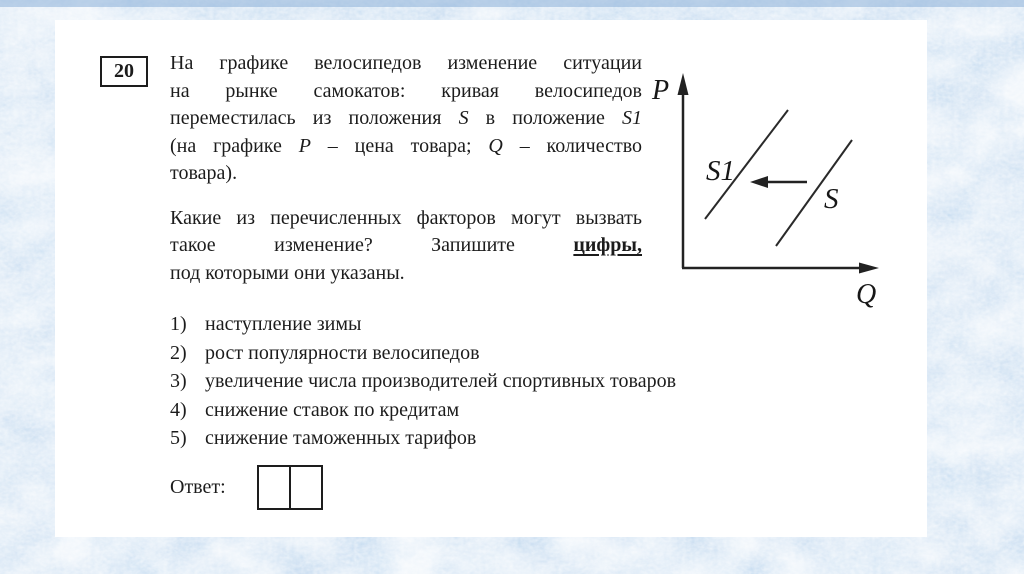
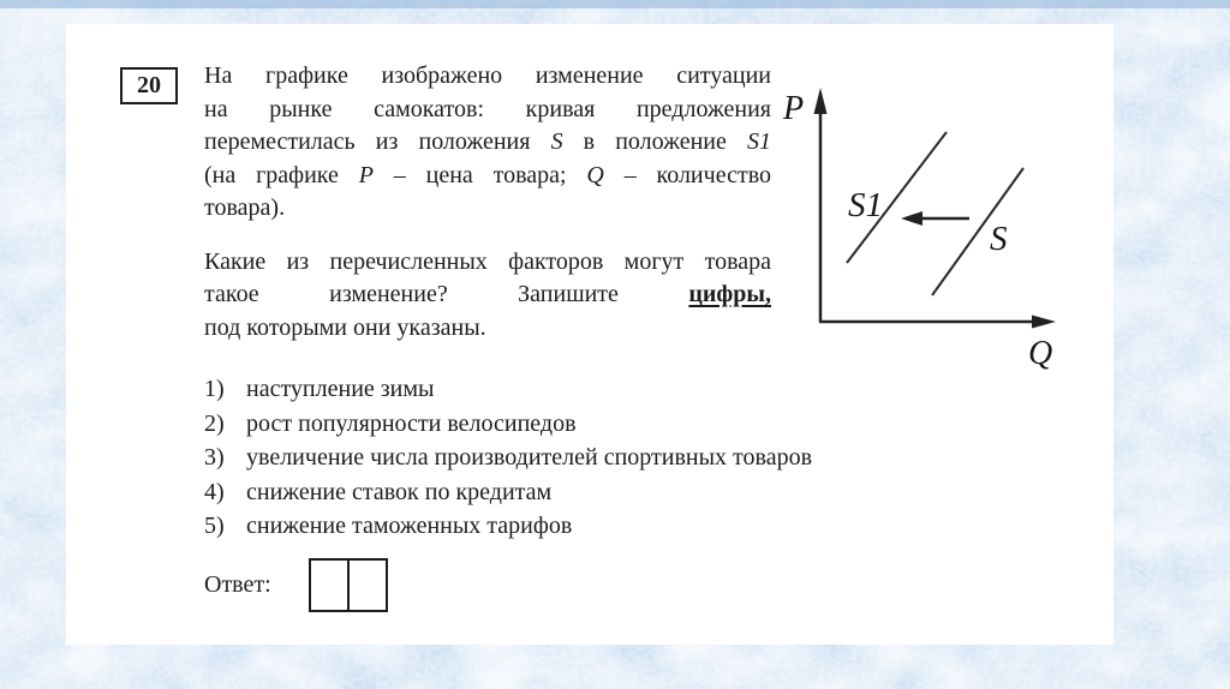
  20
- На графике велосипедов изменение ситуации
+ На графике изображено изменение ситуации
- на рынке самокатов: кривая велосипедов
+ на рынке самокатов: кривая предложения
  переместилась из положения S в положение S1
  (на графике P – цена товара; Q – количество
  товара).
- Какие из перечисленных факторов могут вызвать
+ Какие из перечисленных факторов могут товара
  такое изменение? Запишите цифры,
  под которыми они указаны.
  1)
  наступление зимы
  2)
  рост популярности велосипедов
  3)
  увеличение числа производителей спортивных товаров
  4)
  снижение ставок по кредитам
  5)
  снижение таможенных тарифов
  Ответ:
  P
  Q
  S1
  S
